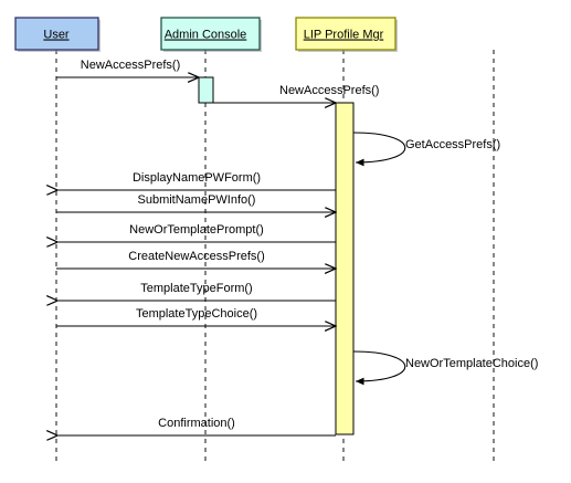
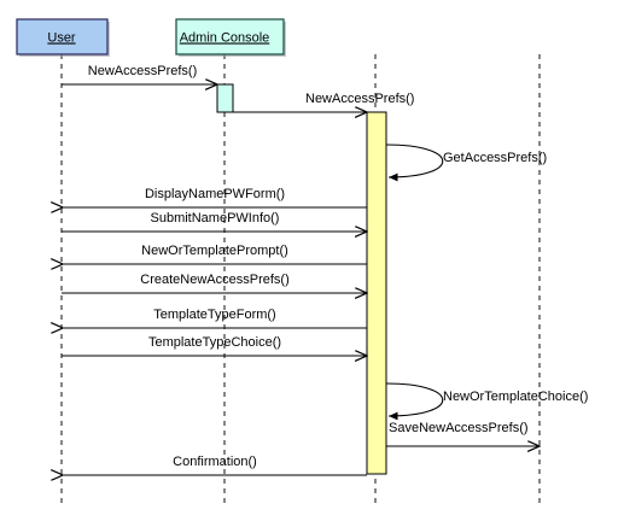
  NewAccessPrefs()
  NewAccessPrefs()
  GetAccessPrefs()
  DisplayNamePWForm()
  SubmitNamePWInfo()
  NewOrTemplatePrompt()
  CreateNewAccessPrefs()
  TemplateTypeForm()
  TemplateTypeChoice()
  NewOrTemplateChoice()
+ SaveNewAccessPrefs()
  Confirmation()
  User
  Admin Console
- LIP Profile Mgr
